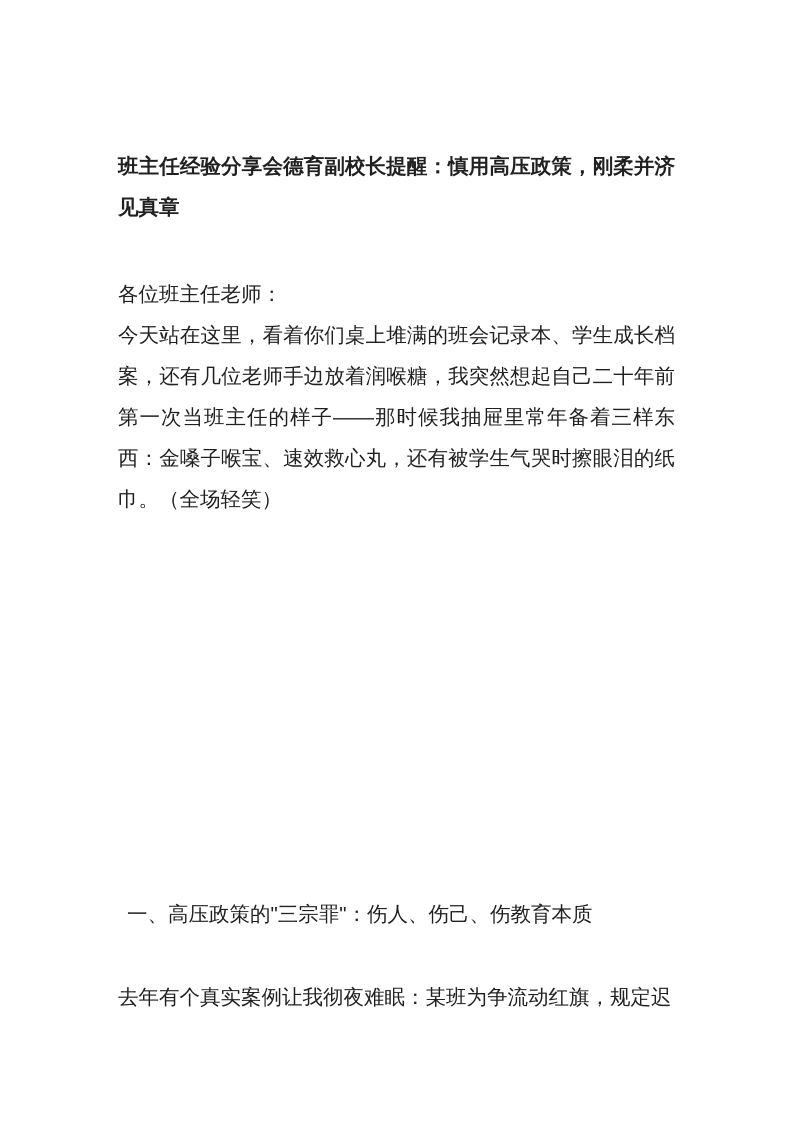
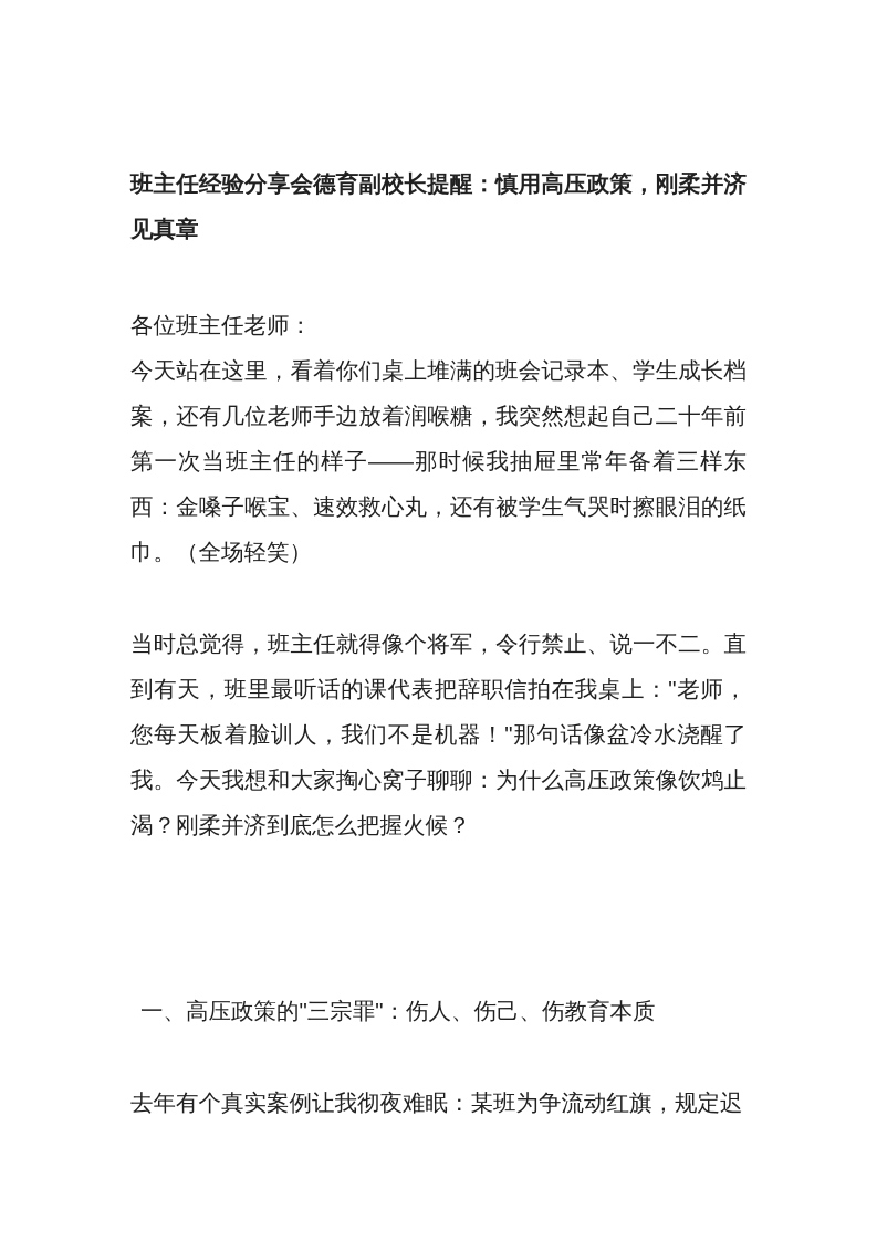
  班主任经验分享会德育副校长提醒：慎用高压政策，刚柔并济见真章
  各位班主任老师：
  今天站在这里，看着你们桌上堆满的班会记录本、学生成长档案，还有几位老师手边放着润喉糖，我突然想起自己二十年前第一次当班主任的样子——那时候我抽屉里常年备着三样东西：金嗓子喉宝、速效救心丸，还有被学生气哭时擦眼泪的纸巾。（全场轻笑）
+ 当时总觉得，班主任就得像个将军，令行禁止、说一不二。直到有天，班里最听话的课代表把辞职信拍在我桌上："老师，您每天板着脸训人，我们不是机器！"那句话像盆冷水浇醒了我。今天我想和大家掏心窝子聊聊：为什么高压政策像饮鸩止渴？刚柔并济到底怎么把握火候？
  一、高压政策的"三宗罪"：伤人、伤己、伤教育本质
  去年有个真实案例让我彻夜难眠：某班为争流动红旗，规定迟
